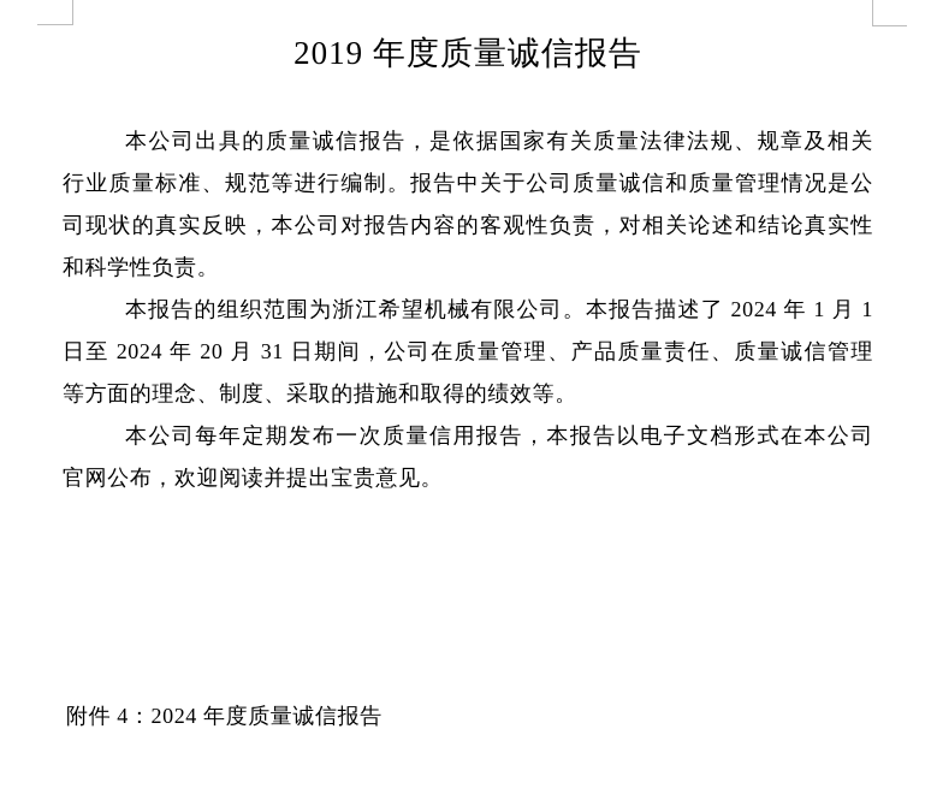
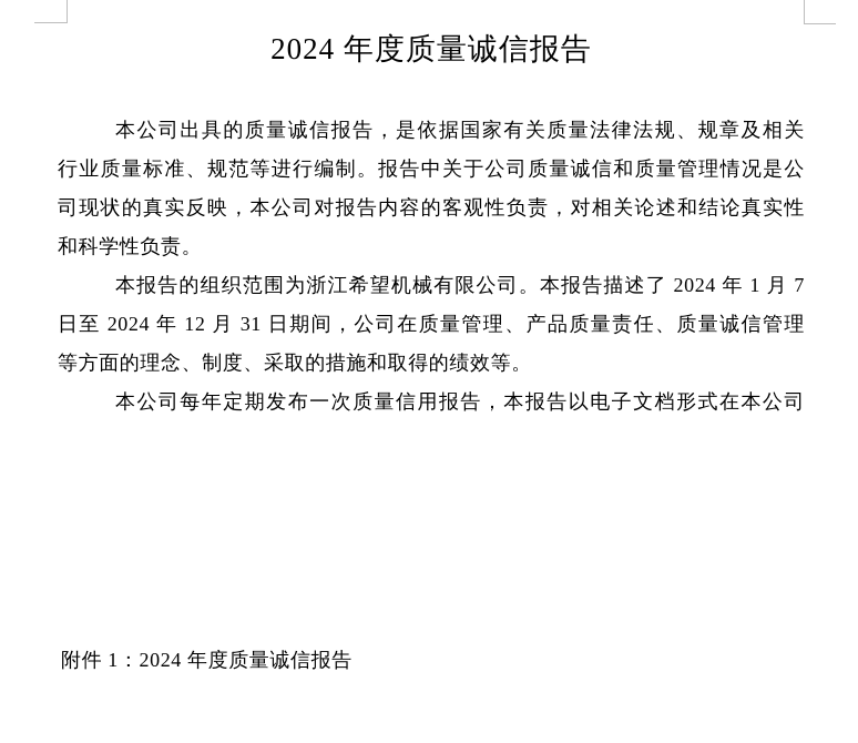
- 2019 年度质量诚信报告
+ 2024 年度质量诚信报告
  本公司出具的质量诚信报告，是依据国家有关质量法律法规、规章及相关
  行业质量标准、规范等进行编制。报告中关于公司质量诚信和质量管理情况是公
  司现状的真实反映，本公司对报告内容的客观性负责，对相关论述和结论真实性
  和科学性负责。
- 本报告的组织范围为浙江希望机械有限公司。本报告描述了 2024 年 1 月 1
+ 本报告的组织范围为浙江希望机械有限公司。本报告描述了 2024 年 1 月 7
- 日至 2024 年 20 月 31 日期间，公司在质量管理、产品质量责任、质量诚信管理
+ 日至 2024 年 12 月 31 日期间，公司在质量管理、产品质量责任、质量诚信管理
  等方面的理念、制度、采取的措施和取得的绩效等。
  本公司每年定期发布一次质量信用报告，本报告以电子文档形式在本公司
- 官网公布，欢迎阅读并提出宝贵意见。
- 附件 4：2024 年度质量诚信报告
+ 附件 1：2024 年度质量诚信报告
